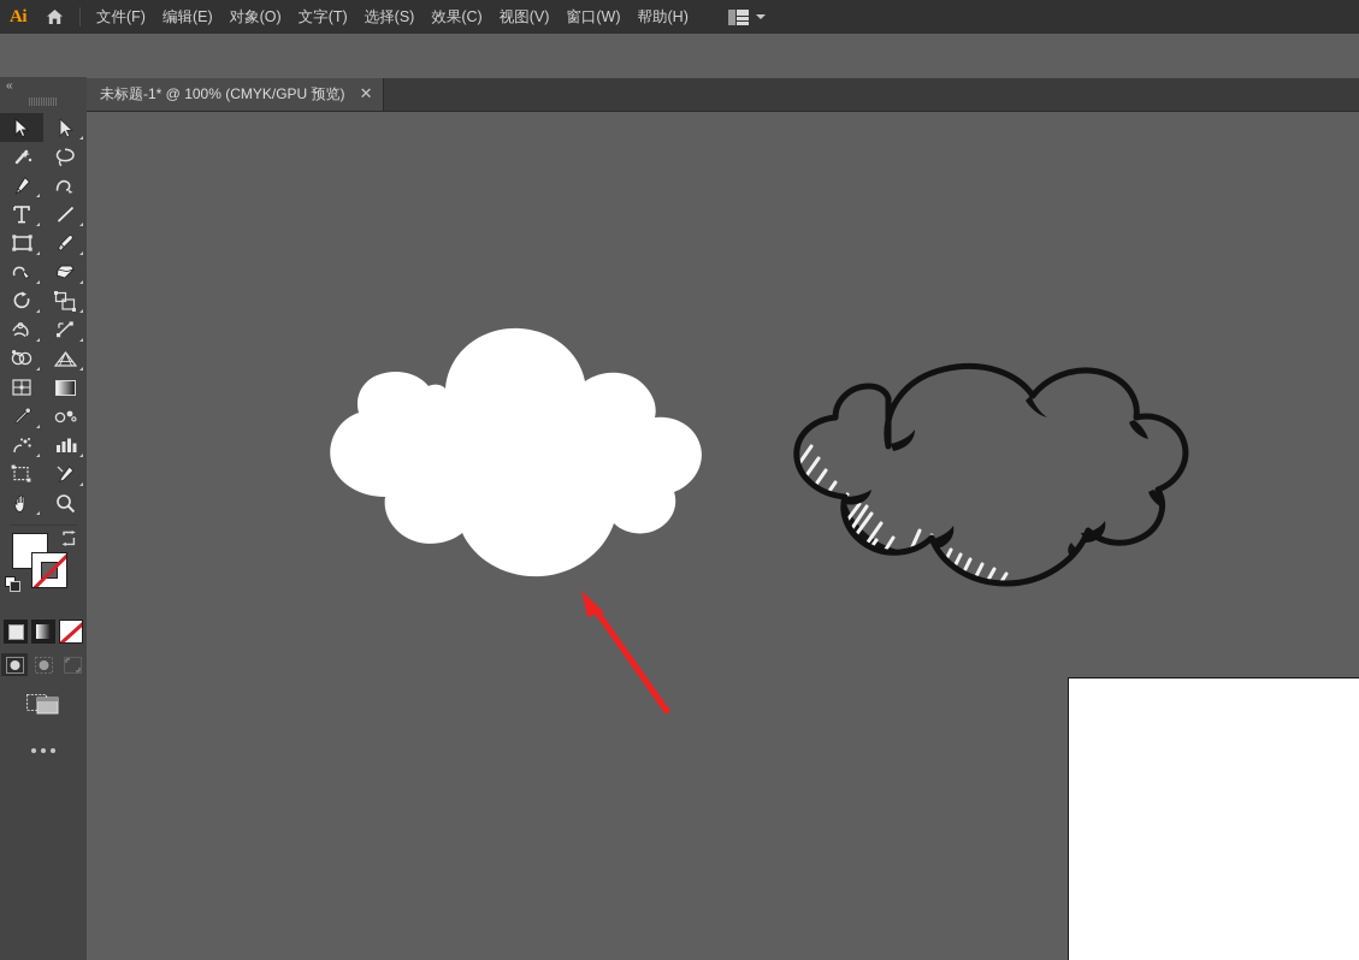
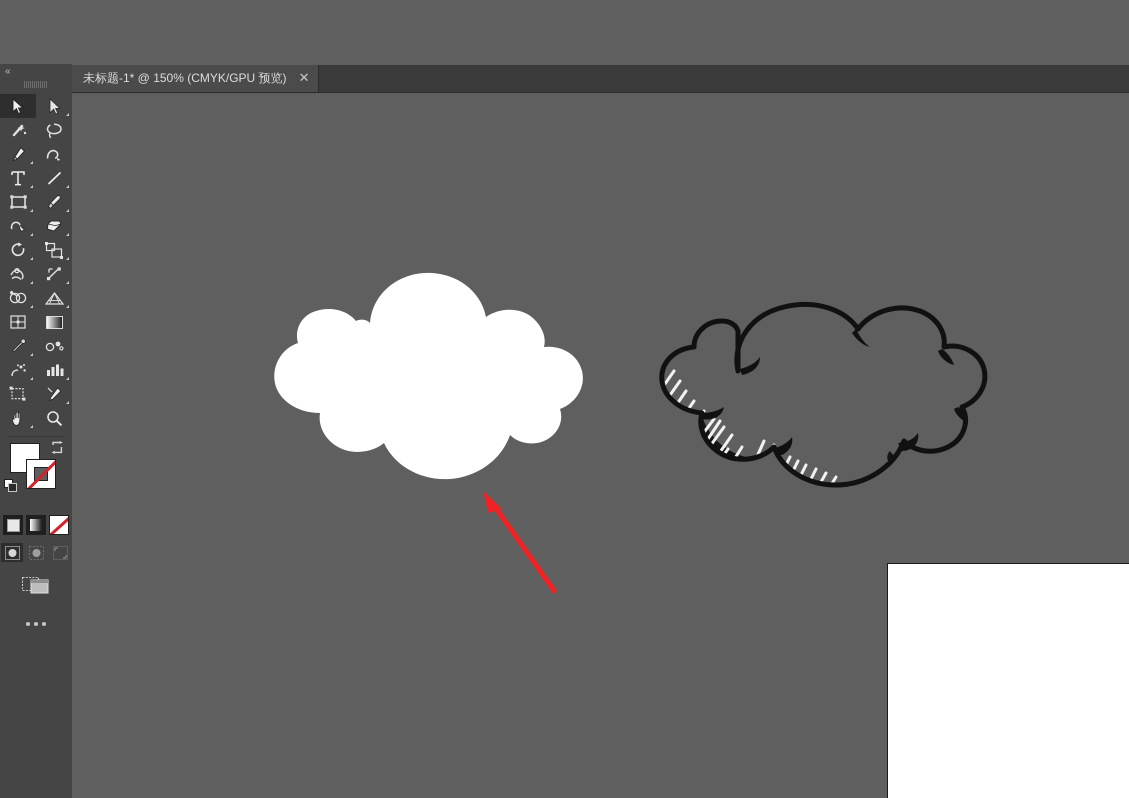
- Ai
- 文件(F)
- 编辑(E)
- 对象(O)
- 文字(T)
- 选择(S)
- 效果(C)
- 视图(V)
- 窗口(W)
- 帮助(H)
- 未标题-1* @ 100% (CMYK/GPU 预览)
+ 未标题-1* @ 150% (CMYK/GPU 预览)
  ✕
  «
